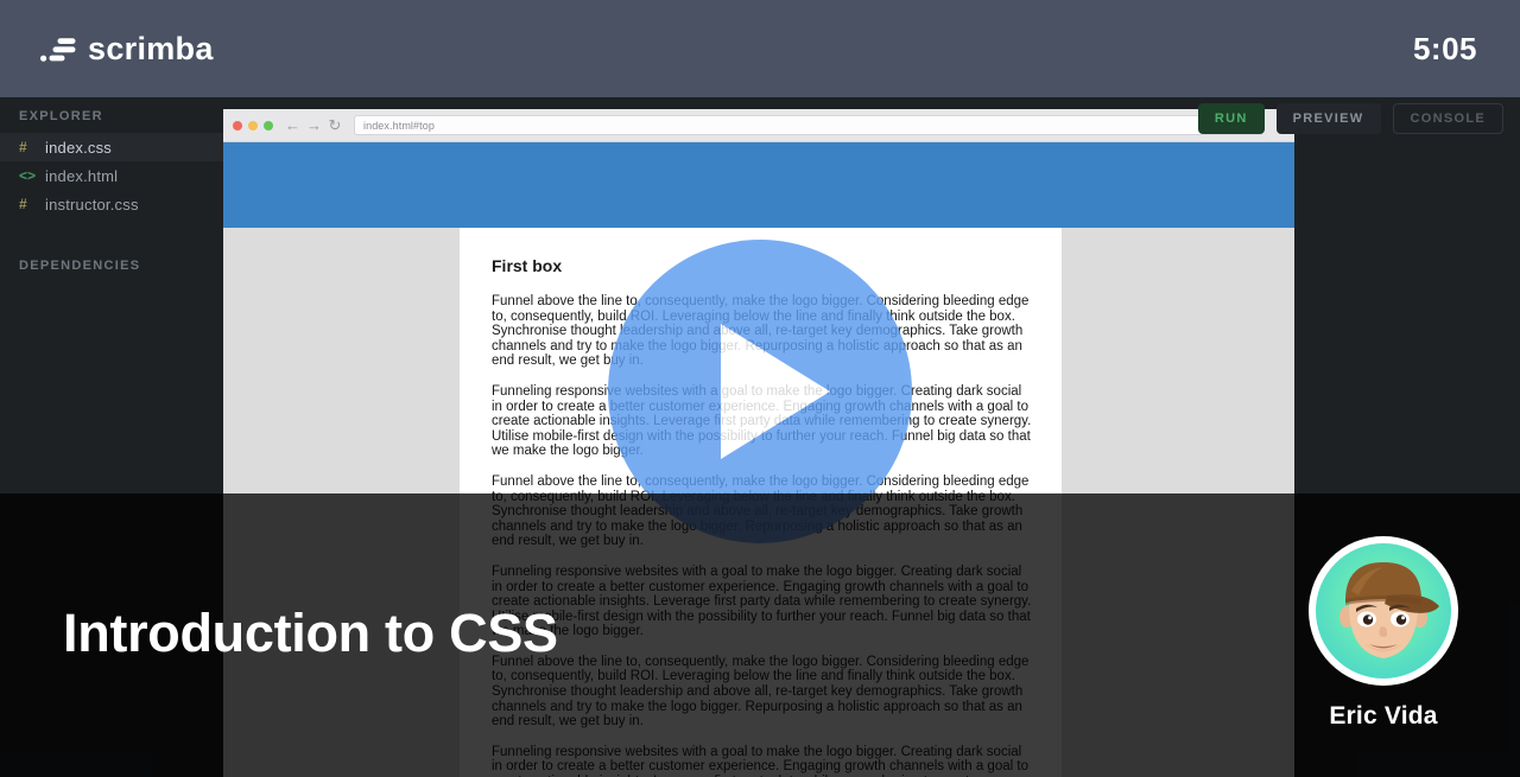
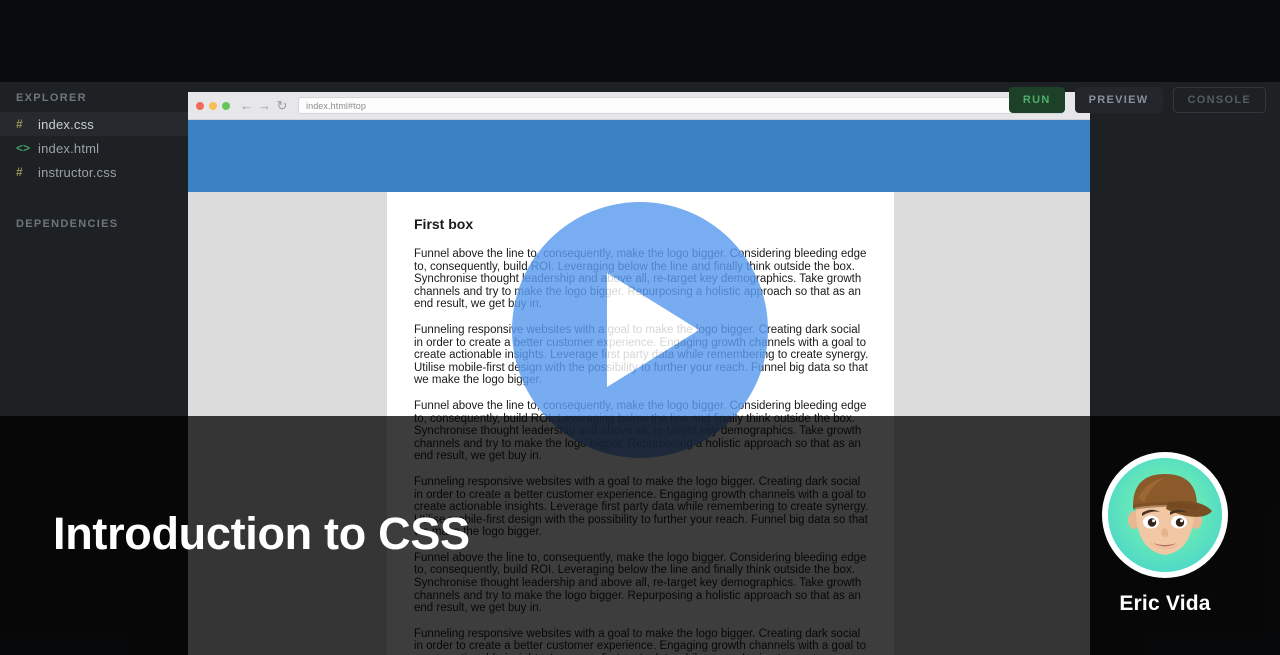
- scrimba
- 5:05
  EXPLORER
  #
  index.css
  <>
  index.html
  #
  instructor.css
  DEPENDENCIES
  RUN
  PREVIEW
  CONSOLE
  ←
  →
  ↻
  index.html#top
  First box
  Funnel above the line to, consequently, make the logo bigger. Considering bleeding edge to, consequently, build ROI. Leveraging below the line and finally think outside the box. Synchronise thought leadership and above all, re-target key demographics. Take growth channels and try to make the logo bigger. Repurposing a holistic approach so that as an end result, we get buy in.
  Funneling responsive websites with a goal to make the logo bigger. Creating dark social in order to create a better customer experience. Engaging growth channels with a goal to create actionable insights. Leverage first party data while remembering to create synergy. Utilise mobile-first design with the possibility to further your reach. Funnel big data so that we make the logo bigger.
  Funnel above the line to, consequently, make the logo bigger. Considering bleeding edge to, consequently, build ROI. Leveraging below the line and finally think outside the box. Synchronise thought leadership and above all, re-target key demographics. Take growth channels and try to make the logo bigger. Repurposing a holistic approach so that as an end result, we get buy in.
  Funneling responsive websites with a goal to make the logo bigger. Creating dark social in order to create a better customer experience. Engaging growth channels with a goal to create actionable insights. Leverage first party data while remembering to create synergy. Utilise mobile-first design with the possibility to further your reach. Funnel big data so that we make the logo bigger.
  Funnel above the line to, consequently, make the logo bigger. Considering bleeding edge to, consequently, build ROI. Leveraging below the line and finally think outside the box. Synchronise thought leadership and above all, re-target key demographics. Take growth channels and try to make the logo bigger. Repurposing a holistic approach so that as an end result, we get buy in.
  Introduction to CSS
  Eric Vida
